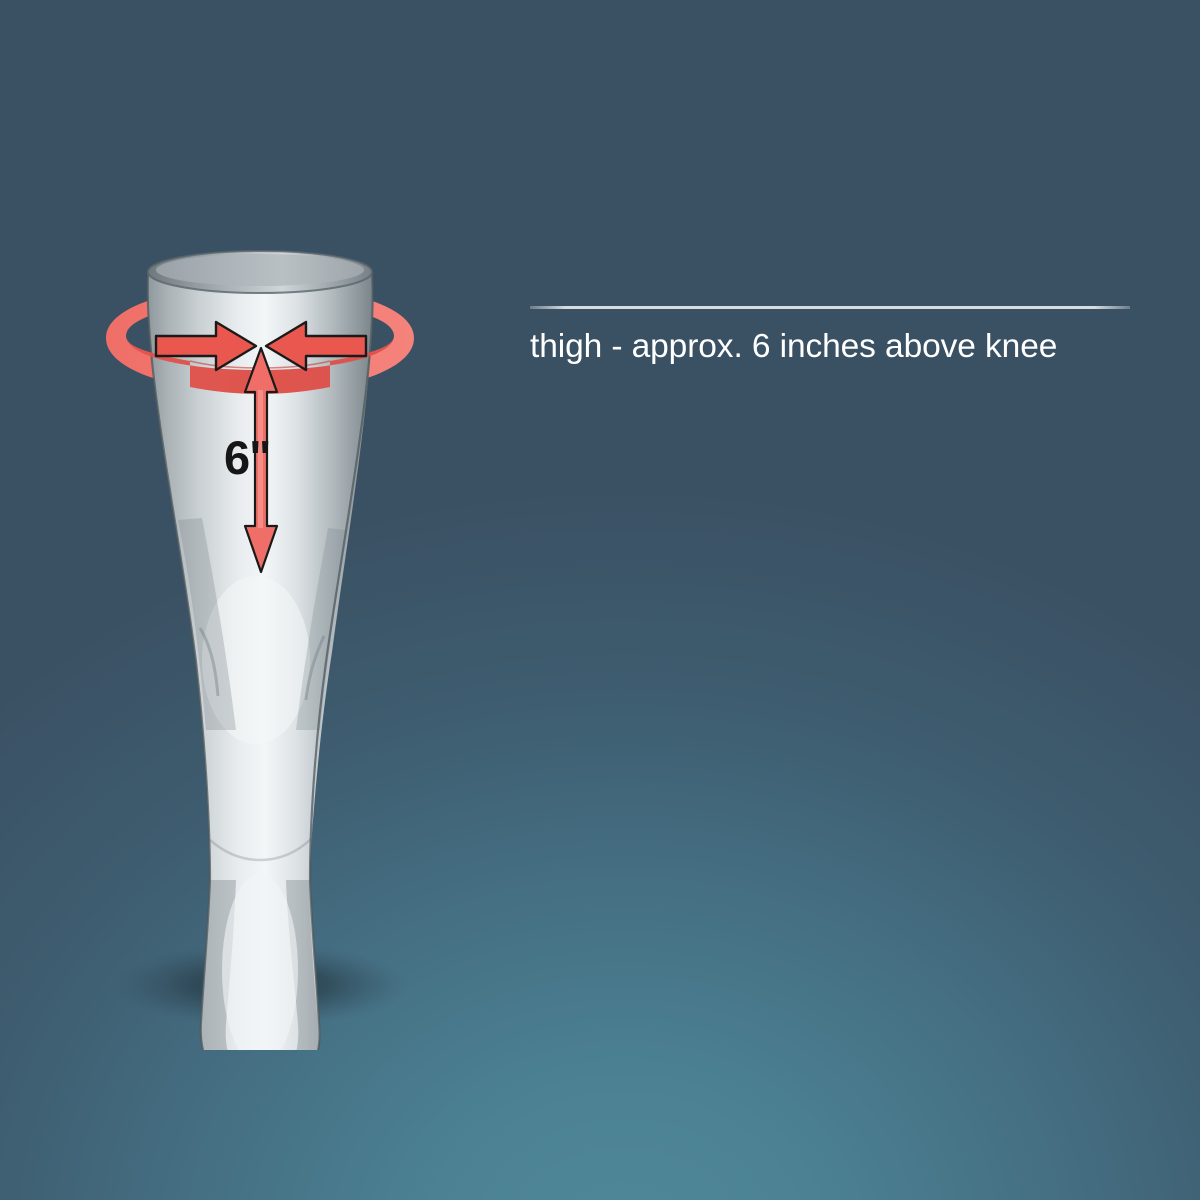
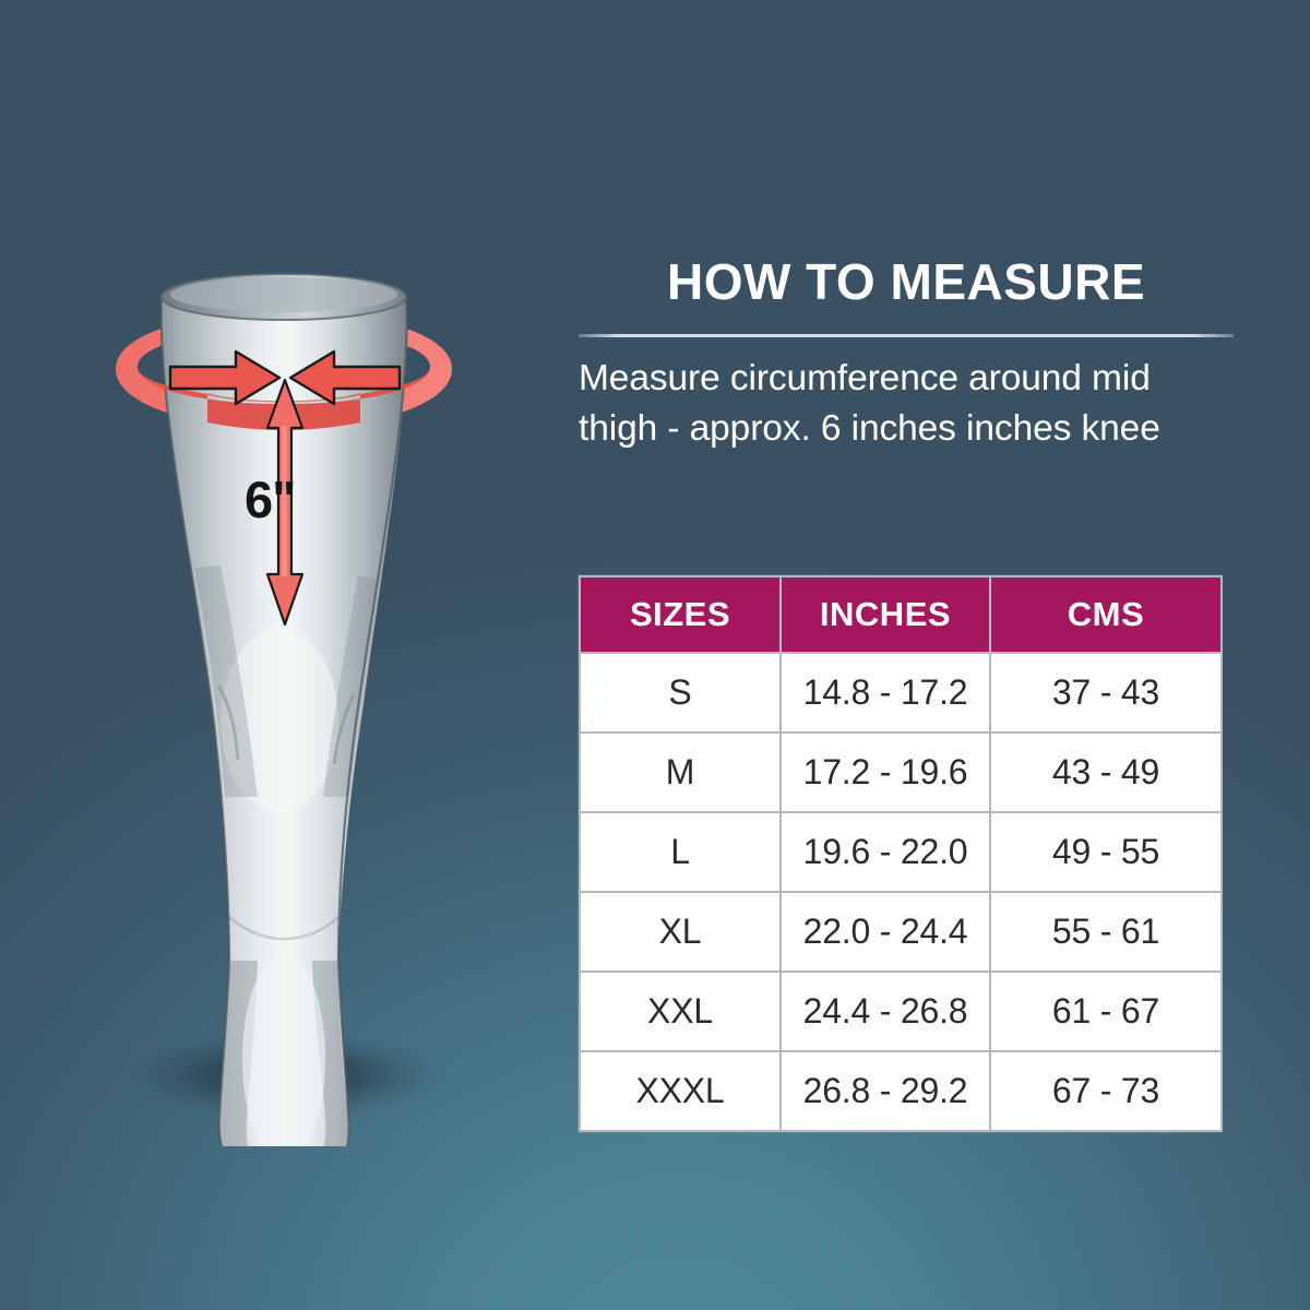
  6"
+ HOW TO MEASURE
+ Measure circumference around mid
- thigh - approx. 6 inches above knee
+ thigh - approx. 6 inches inches knee
+ SIZES	INCHES	CMS
+ S	14.8 - 17.2	37 - 43
+ M	17.2 - 19.6	43 - 49
+ L	19.6 - 22.0	49 - 55
+ XL	22.0 - 24.4	55 - 61
+ XXL	24.4 - 26.8	61 - 67
+ XXXL	26.8 - 29.2	67 - 73
